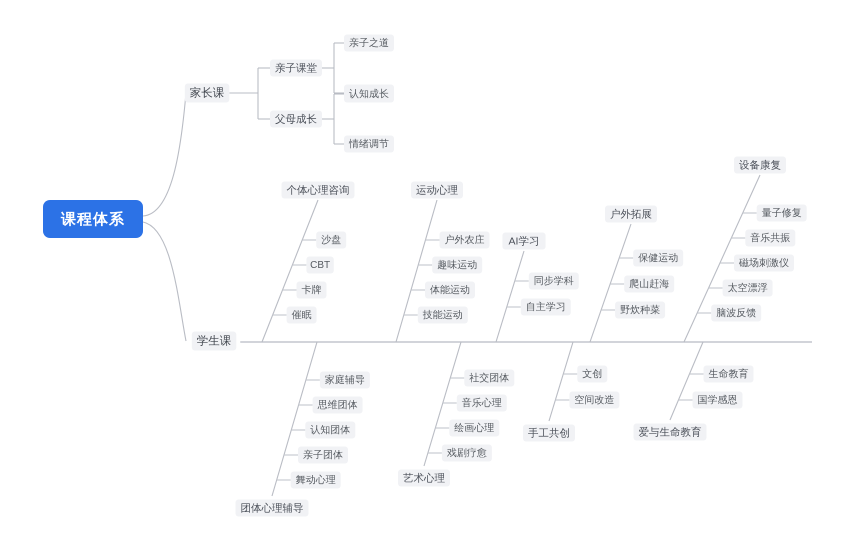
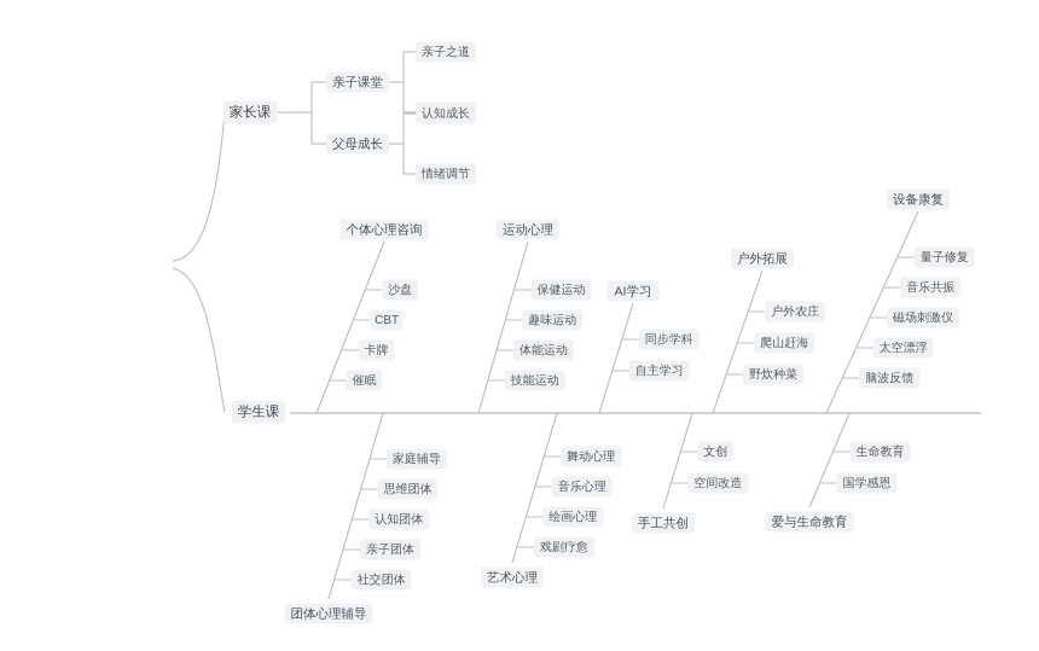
- 课程体系
  家长课
  亲子课堂
  亲子之道
  父母成长
  认知成长
  情绪调节
  学生课
  个体心理咨询
  沙盘
  CBT
  卡牌
  催眠
  运动心理
- 户外农庄
+ 保健运动
  趣味运动
  体能运动
  技能运动
  AI学习
  同步学科
  自主学习
  户外拓展
- 保健运动
+ 户外农庄
  爬山赶海
  野炊种菜
  设备康复
  量子修复
  音乐共振
  磁场刺激仪
  太空漂浮
  脑波反馈
  团体心理辅导
  家庭辅导
  思维团体
  认知团体
  亲子团体
- 舞动心理
+ 社交团体
  艺术心理
- 社交团体
+ 舞动心理
  音乐心理
  绘画心理
  戏剧疗愈
  手工共创
  文创
  空间改造
  爱与生命教育
  生命教育
  国学感恩
